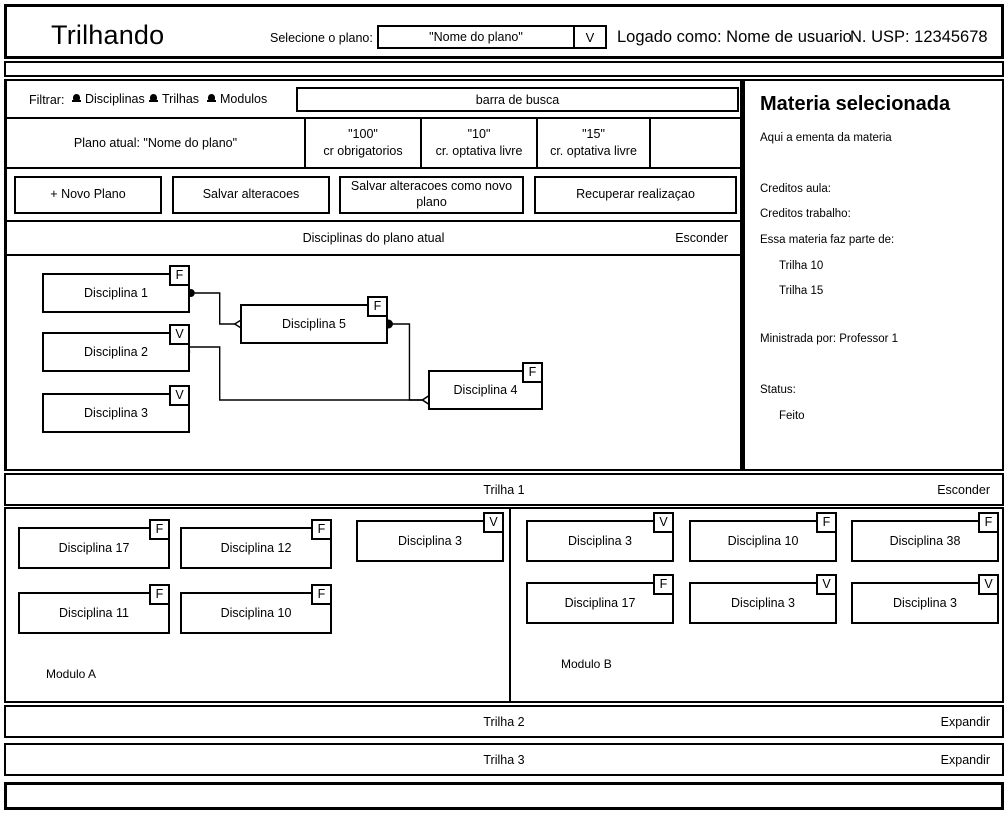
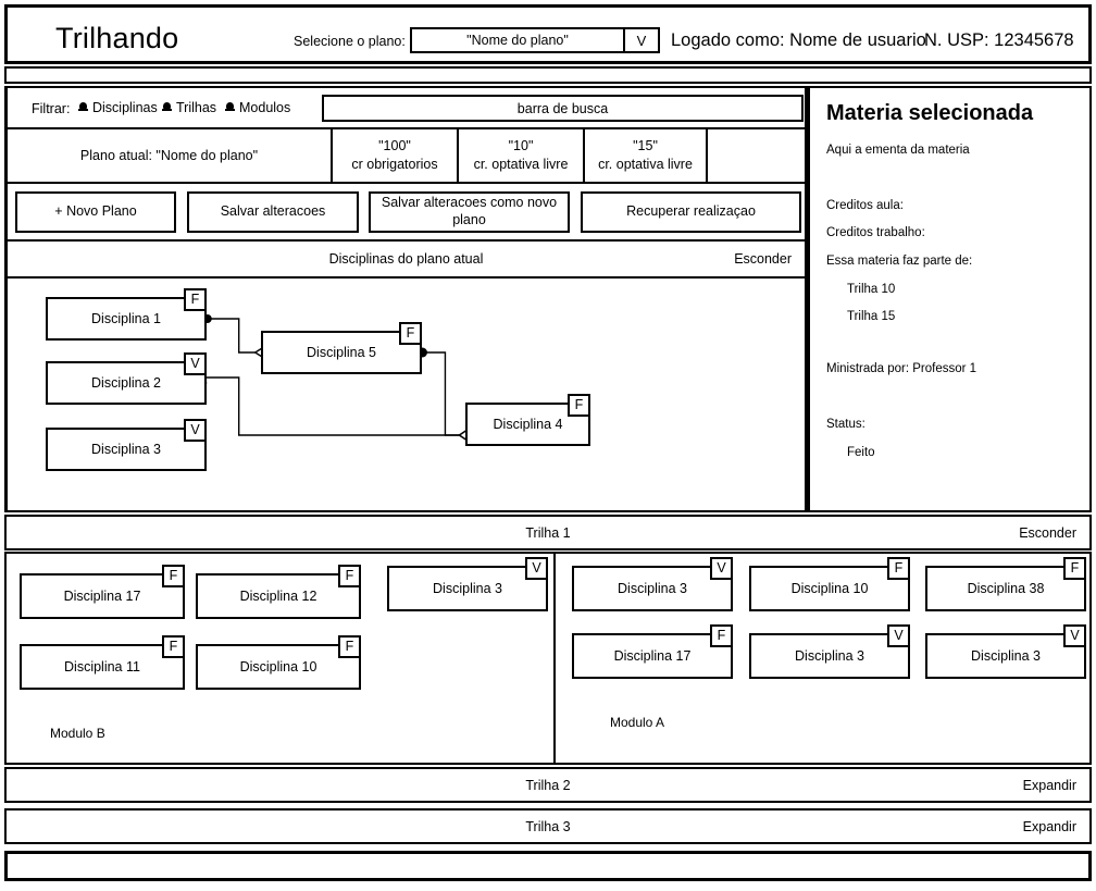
  Trilhando
  Selecione o plano:
  "Nome do plano"
  V
  Logado como: Nome de usuario
  N. USP: 12345678
  Filtrar:
  Disciplinas
  Trilhas
  Modulos
  barra de busca
  Plano atual: "Nome do plano"
  "100"
  cr obrigatorios
  "10"
  cr. optativa livre
  "15"
  cr. optativa livre
  + Novo Plano
  Salvar alteracoes
  Salvar alteracoes como novo plano
  Recuperar realizaçao
  Disciplinas do plano atual
  Esconder
  Disciplina 1
  F
  Disciplina 2
  V
  Disciplina 3
  V
  Disciplina 5
  F
  Disciplina 4
  F
  Materia selecionada
  Aqui a ementa da materia
  Creditos aula:
  Creditos trabalho:
  Essa materia faz parte de:
  Trilha 10
  Trilha 15
  Ministrada por: Professor 1
  Status:
  Feito
  Trilha 1
  Esconder
  Disciplina 17
  F
  Disciplina 12
  F
  Disciplina 3
  V
  Disciplina 11
  F
  Disciplina 10
  F
- Modulo A
+ Modulo B
  Disciplina 3
  V
  Disciplina 10
  F
  Disciplina 38
  F
  Disciplina 17
  F
  Disciplina 3
  V
  Disciplina 3
  V
- Modulo B
+ Modulo A
  Trilha 2
  Expandir
  Trilha 3
  Expandir
